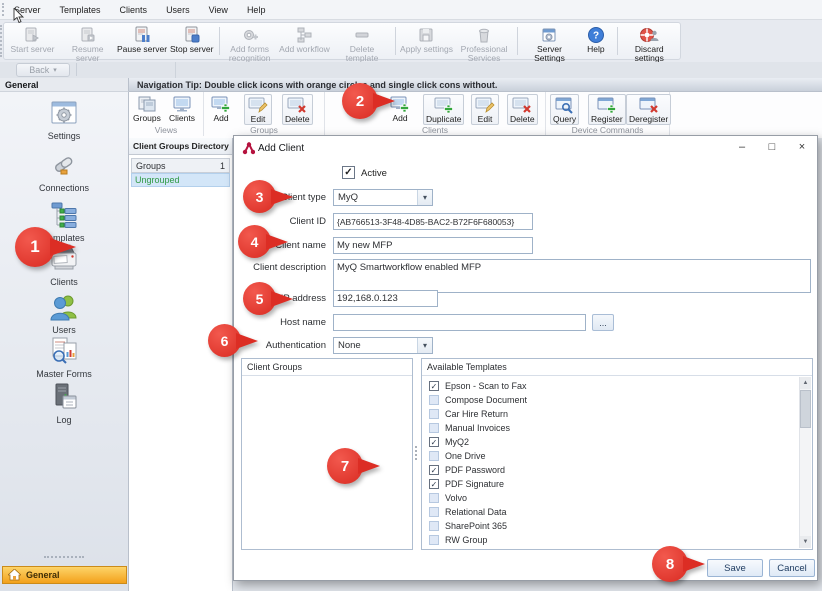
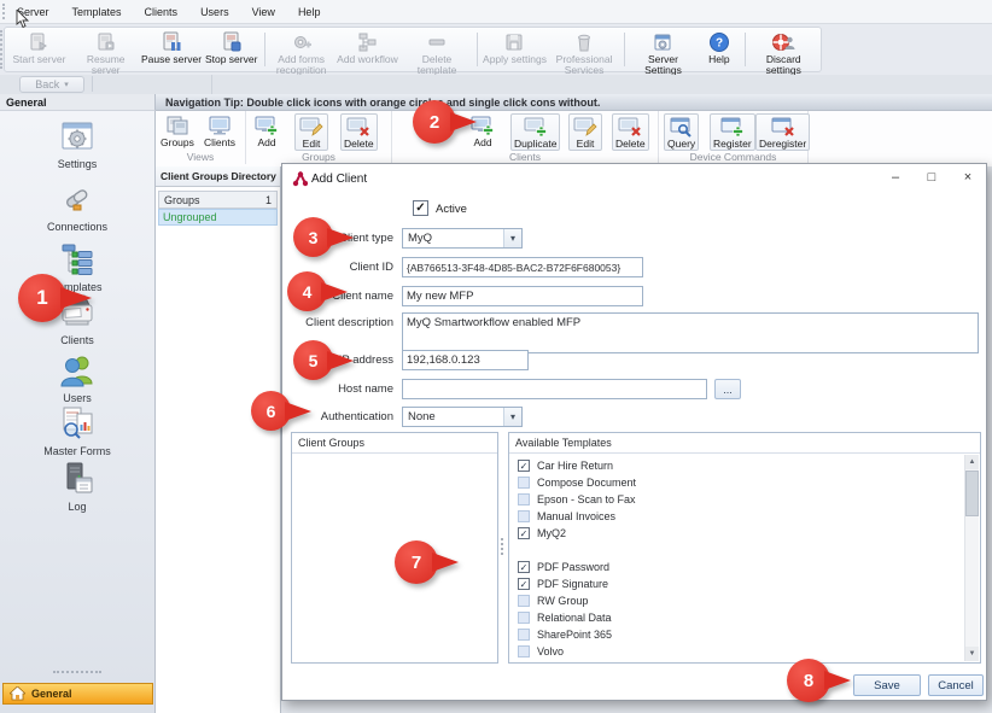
  Server
  Templates
  Clients
  Users
  View
  Help
  Start server
  Resume server
  Pause server
  Stop server
  Add forms recognition
  Add workflow
  Delete template
  Apply settings
  Professional Services
  Server Settings
  ?
  Help
  Discard settings
  Back
  General
  Navigation Tip: Double click icons with orange cir and single click cons without.
  Groups
  Clients
  Views
  Add
  Edit
  Delete
  Groups
  Add
  Duplicate
  Edit
  Delete
  Clients
  Query
  Register
  Deregister
  Device Commands
  Settings
  Connections
  mplates
  Clients
  Users
  Master Forms
  Log
  General
  Client Groups Directory
  Groups
  1
  Ungrouped
  Add Client
  –
  □
  ×
  ✓
  Active
  Client type
  MyQ
  ▾
  Client ID
  {AB766513-3F48-4D85-BAC2-B72F6F680053}
  Client name
  My new MFP
  Client description
  MyQ Smartworkflow enabled MFP
  IP address
  192,168.0.123
  Host name
  ...
  Authentication
  None
  ▾
  Client Groups
  Available Templates
  ✓
- Epson - Scan to Fax
+ Car Hire Return
  Compose Document
- Car Hire Return
+ Epson - Scan to Fax
  Manual Invoices
  ✓
  MyQ2
- One Drive
  ✓
  PDF Password
  ✓
  PDF Signature
- Volvo
+ RW Group
  Relational Data
  SharePoint 365
- RW Group
+ Volvo
  Save
  Cancel
  1
  2
  3
  4
  5
  6
  7
  8
